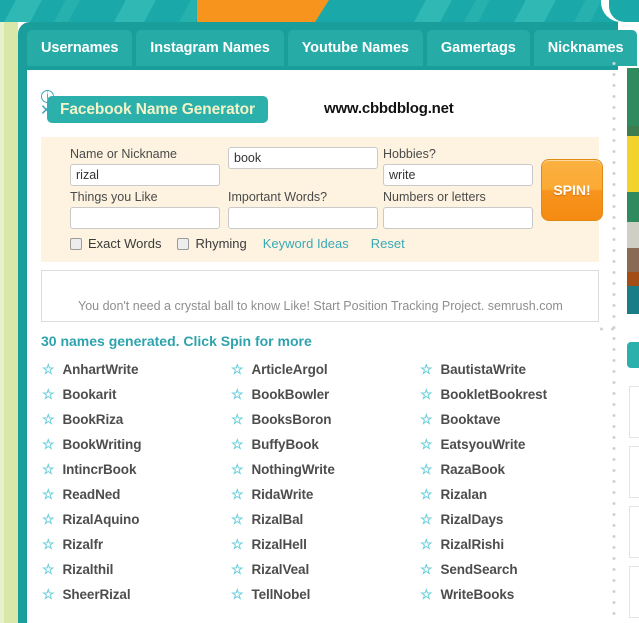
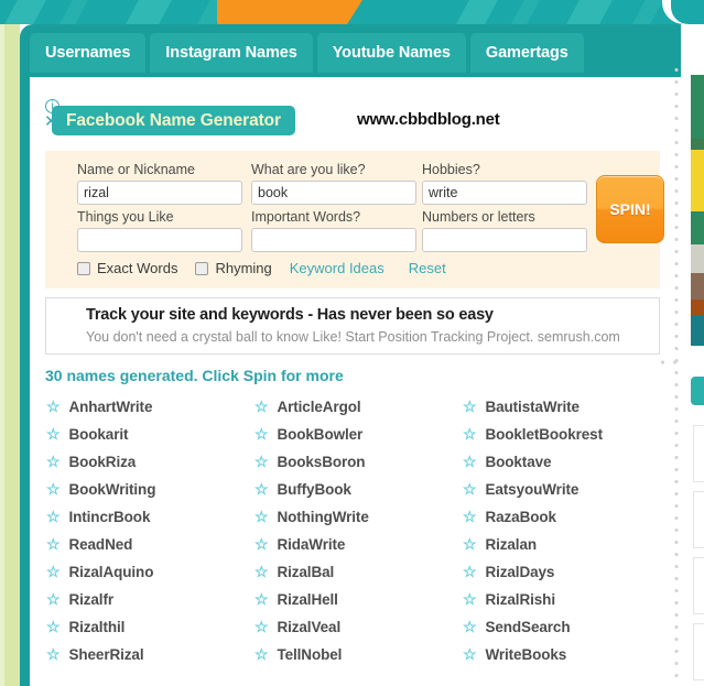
  Usernames
  Instagram Names
  Youtube Names
  Gamertags
- Nicknames
  Facebook Name Generator
  www.cbbdblog.net
  Name or Nickname
  rizal
+ What are you like?
  book
  Hobbies?
  write
  Things you Like
  Important Words?
  Numbers or letters
  SPIN!
  Exact Words
  Rhyming
  Keyword Ideas
  Reset
+ Track your site and keywords - Has never been so easy
  You don't need a crystal ball to know Like! Start Position Tracking Project. semrush.com
  i
  ✕
  30 names generated. Click Spin for more
  ☆
  AnhartWrite
  ☆
  ArticleArgol
  ☆
  BautistaWrite
  ☆
  Bookarit
  ☆
  BookBowler
  ☆
  BookletBookrest
  ☆
  BookRiza
  ☆
  BooksBoron
  ☆
  Booktave
  ☆
  BookWriting
  ☆
  BuffyBook
  ☆
  EatsyouWrite
  ☆
  IntincrBook
  ☆
  NothingWrite
  ☆
  RazaBook
  ☆
  ReadNed
  ☆
  RidaWrite
  ☆
  Rizalan
  ☆
  RizalAquino
  ☆
  RizalBal
  ☆
  RizalDays
  ☆
  Rizalfr
  ☆
  RizalHell
  ☆
  RizalRishi
  ☆
  Rizalthil
  ☆
  RizalVeal
  ☆
  SendSearch
  ☆
  SheerRizal
  ☆
  TellNobel
  ☆
  WriteBooks
